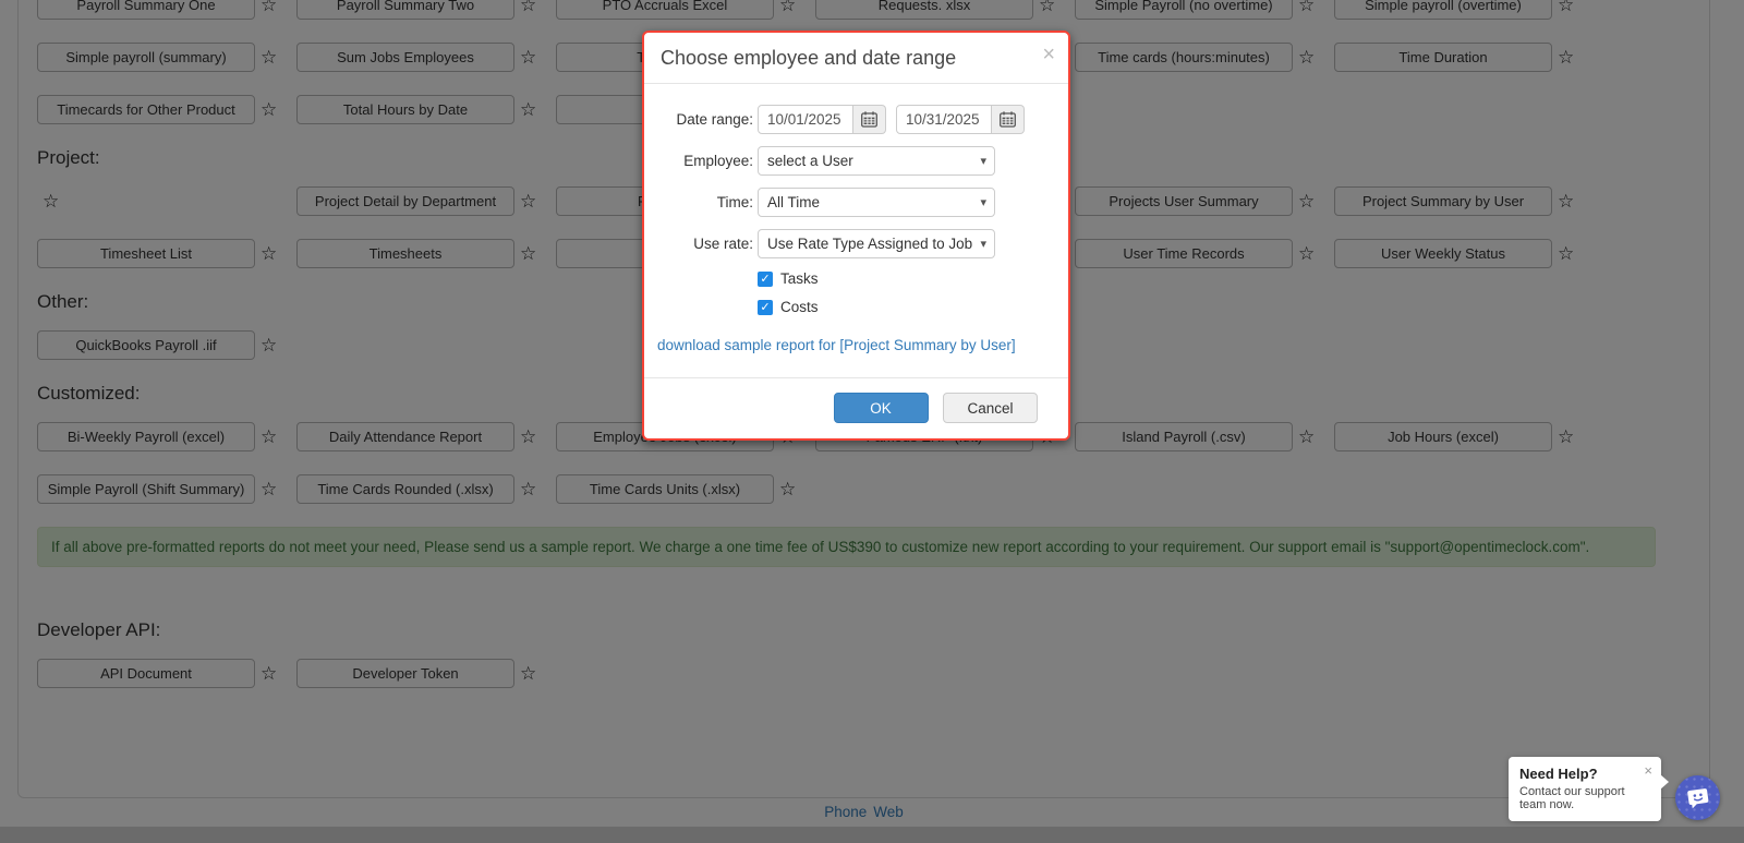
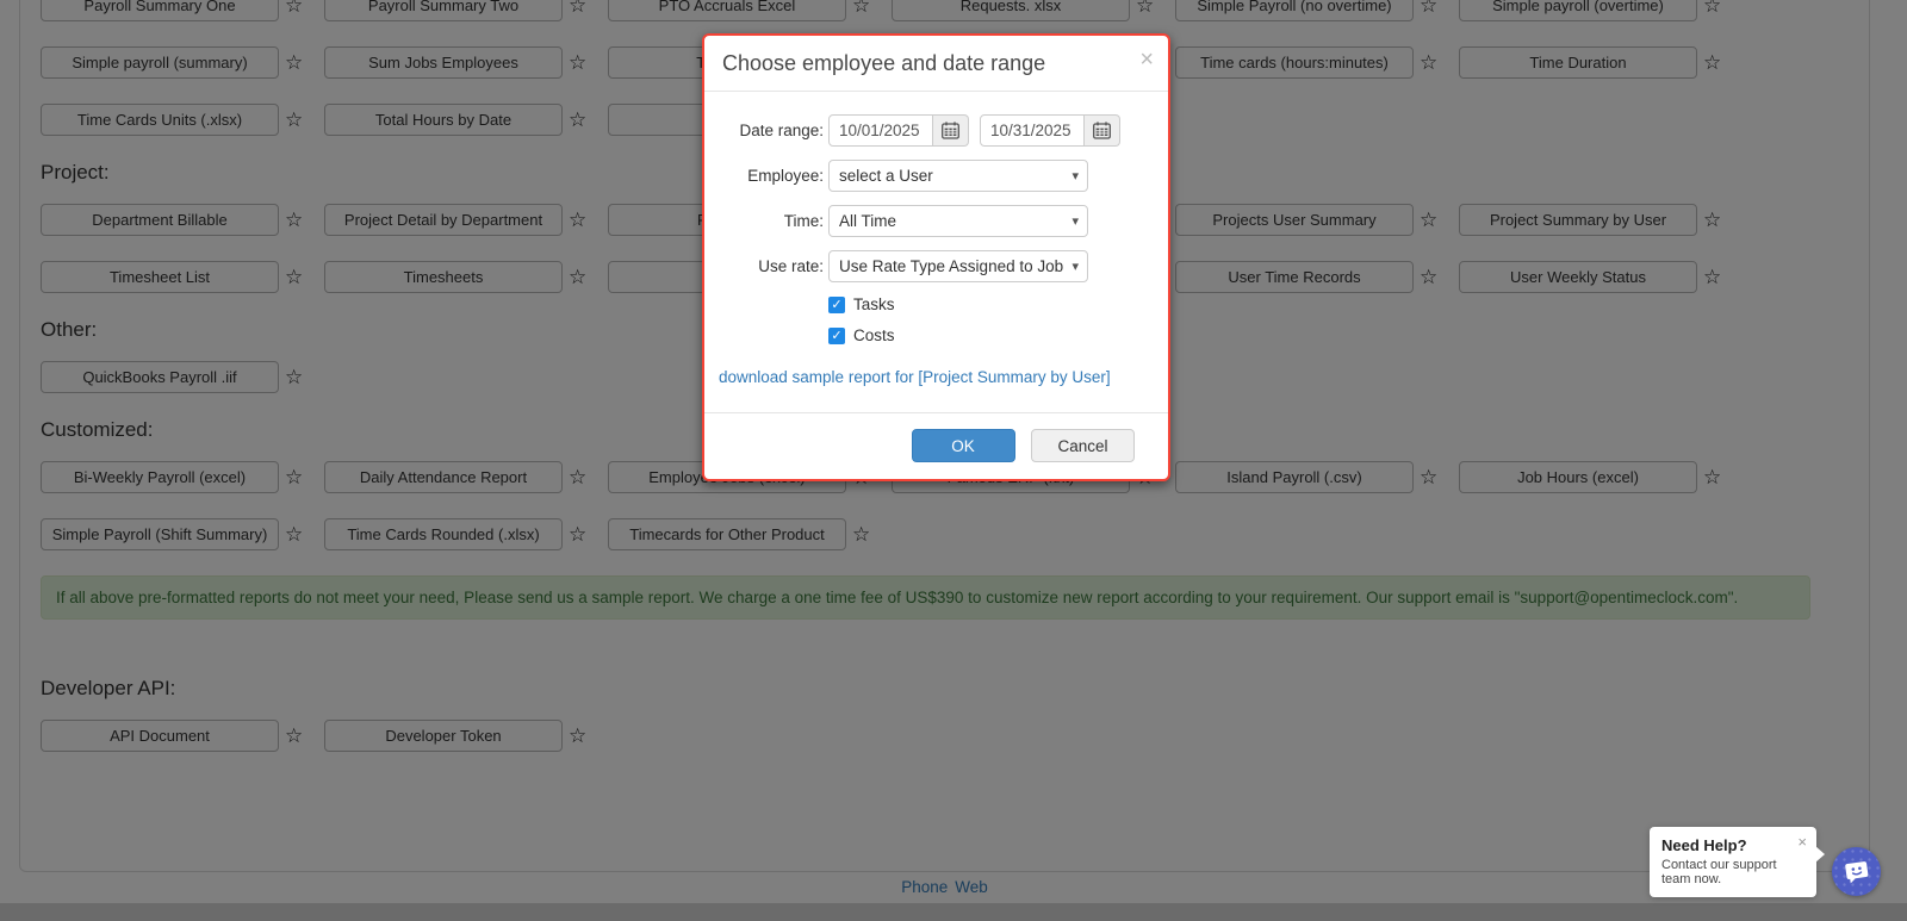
  Payroll Summary One
  ☆
  Payroll Summary Two
  ☆
  PTO Accruals Excel
  ☆
  Requests. xlsx
  ☆
  Simple Payroll (no overtime)
  ☆
  Simple payroll (overtime)
  ☆
  Simple payroll (summary)
  ☆
  Sum Jobs Employees
  ☆
  Time cards (hours:minutes)
  ☆
  Time Duration
  ☆
- Timecards for Other Product
+ Time Cards Units (.xlsx)
  ☆
  Total Hours by Date
  ☆
  Project:
+ Department Billable
  ☆
  Project Detail by Department
  ☆
  Projects User Summary
  ☆
  Project Summary by User
  ☆
  Timesheet List
  ☆
  Timesheets
  ☆
  User Time Records
  ☆
  User Weekly Status
  ☆
  Other:
  QuickBooks Payroll .iif
  ☆
  Customized:
  Bi-Weekly Payroll (excel)
  ☆
  Daily Attendance Report
  ☆
  Island Payroll (.csv)
  ☆
  Job Hours (excel)
  ☆
  Simple Payroll (Shift Summary)
  ☆
  Time Cards Rounded (.xlsx)
  ☆
- Time Cards Units (.xlsx)
+ Timecards for Other Product
  ☆
  If all above pre-formatted reports do not meet your need, Please send us a sample report. We charge a one time fee of US$390 to customize new report according to your requirement. Our support email is "support@opentimeclock.com".
  Developer API:
  API Document
  ☆
  Developer Token
  ☆
  Phone Web
  Choose employee and date range
  ×
  Date range:
  10/01/2025
  10/31/2025
  Employee:
  select a User
  ▾
  Time:
  All Time
  ▾
  Use rate:
  Use Rate Type Assigned to Job
  ▾
  ✓
  Tasks
  ✓
  Costs
  download sample report for [Project Summary by User]
  OK Cancel
  Need Help?
  Contact our support team now.
  ×
